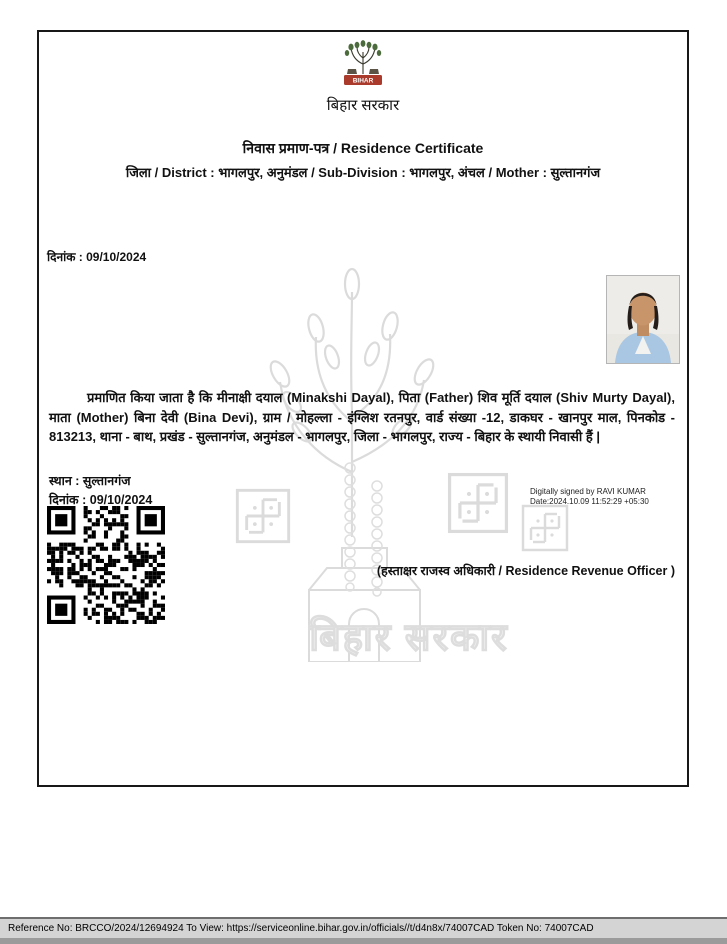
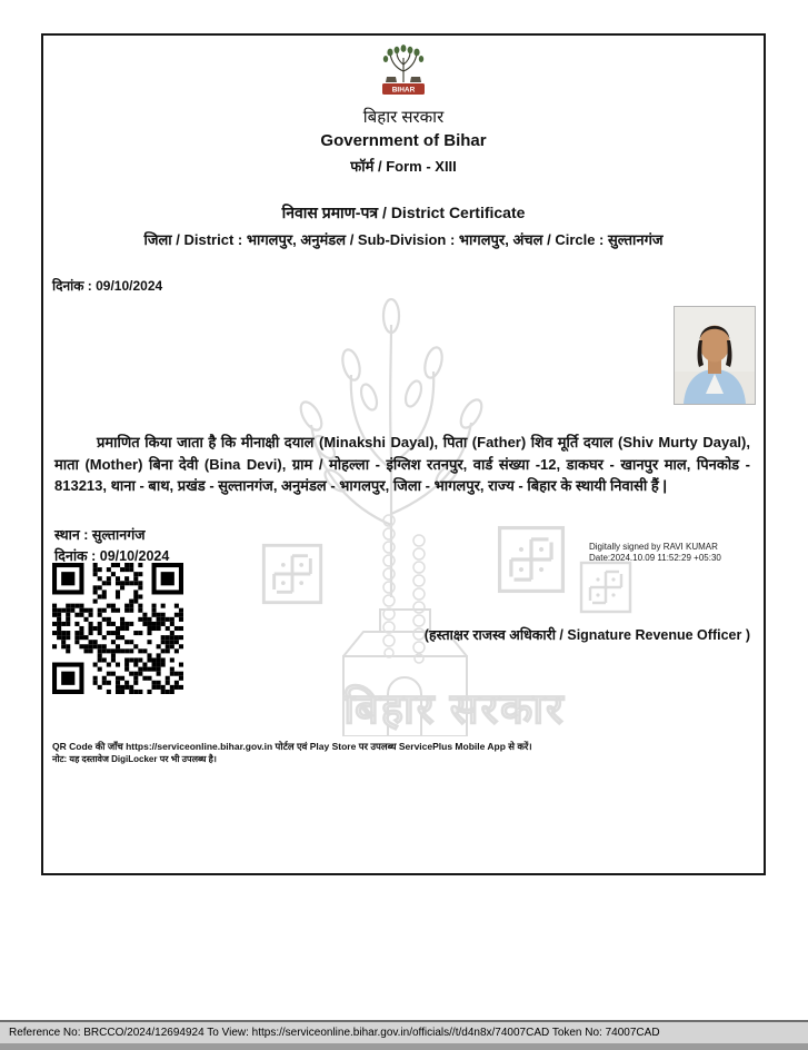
  बिहार सरकार
  बिहार सरकार
+ Government of Bihar
+ फॉर्म / Form - XIII
- निवास प्रमाण-पत्र / Residence Certificate
+ निवास प्रमाण-पत्र / District Certificate
- जिला / District : भागलपुर, अनुमंडल / Sub-Division : भागलपुर, अंचल / Mother : सुल्तानगंज
+ जिला / District : भागलपुर, अनुमंडल / Sub-Division : भागलपुर, अंचल / Circle : सुल्तानगंज
  दिनांक : 09/10/2024
  प्रमाणित किया जाता है कि मीनाक्षी दयाल (Minakshi Dayal), पिता (Father) शिव मूर्ति दयाल (Shiv Murty Dayal), माता (Mother) बिना देवी (Bina Devi), ग्राम / मोहल्ला - इंग्लिश रतनपुर, वार्ड संख्या -12, डाकघर - खानपुर माल, पिनकोड - 813213, थाना - बाथ, प्रखंड - सुल्तानगंज, अनुमंडल - भागलपुर, जिला - भागलपुर, राज्य - बिहार के स्थायी निवासी हैं |
  स्थान : सुल्तानगंज
  दिनांक : 09/10/2024
  Digitally signed by RAVI KUMAR
  Date:2024.10.09 11:52:29 +05:30
- (हस्ताक्षर राजस्व अधिकारी / Residence Revenue Officer )
+ (हस्ताक्षर राजस्व अधिकारी / Signature Revenue Officer )
+ QR Code की जाँच https://serviceonline.bihar.gov.in पोर्टल एवं Play Store पर उपलब्ध ServicePlus Mobile App से करें।
+ नोट: यह दस्तावेज DigiLocker पर भी उपलब्ध है।
  Reference No: BRCCO/2024/12694924 To View: https://serviceonline.bihar.gov.in/officials//t/d4n8x/74007CAD Token No: 74007CAD
